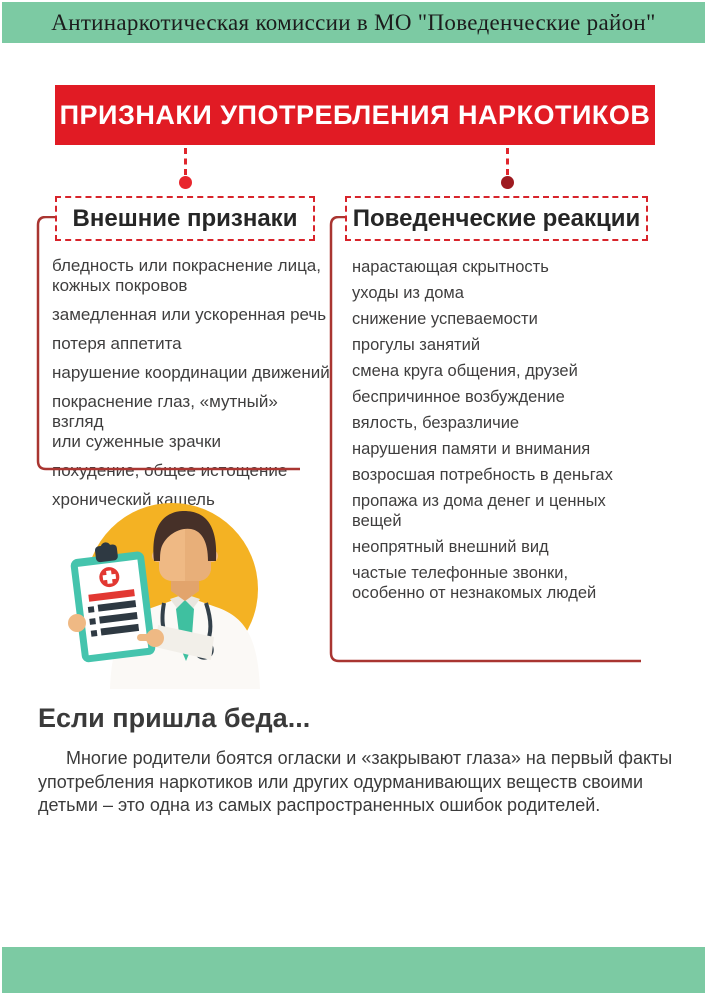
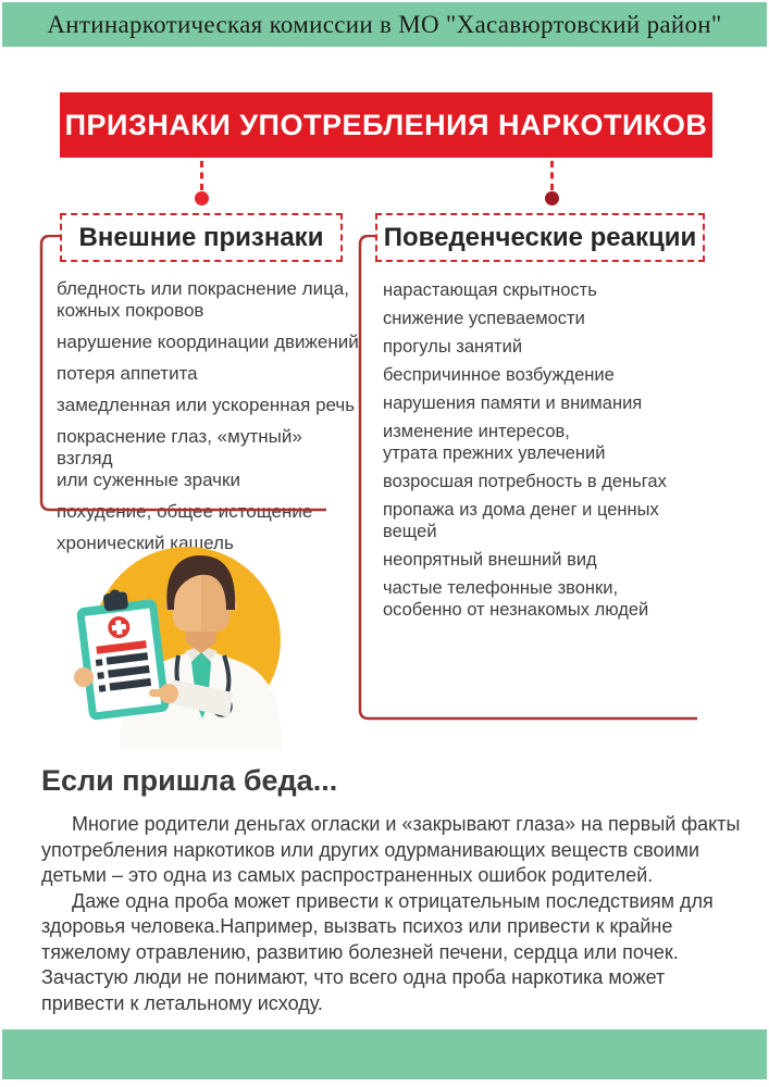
- Антинаркотическая комиссии в МО "Поведенческие район"
+ Антинаркотическая комиссии в МО "Хасавюртовский район"
  ПРИЗНАКИ УПОТРЕБЛЕНИЯ НАРКОТИКОВ
  Внешние признаки
  Поведенческие реакции
  бледность или покраснение лица,
  кожных покровов
- замедленная или ускоренная речь
+ нарушение координации движений
  потеря аппетита
- нарушение координации движений
+ замедленная или ускоренная речь
  покраснение глаз, «мутный» взгляд
  или суженные зрачки
  похудение, общее истощение
  хронический кашель
  нарастающая скрытность
- уходы из дома
  снижение успеваемости
  прогулы занятий
- смена круга общения, друзей
  беспричинное возбуждение
- вялость, безразличие
  нарушения памяти и внимания
+ изменение интересов,
+ утрата прежних увлечений
  возросшая потребность в деньгах
  пропажа из дома денег и ценных вещей
  неопрятный внешний вид
  частые телефонные звонки,
  особенно от незнакомых людей
  Если пришла беда...
- Многие родители боятся огласки и «закрывают глаза» на первый факты употребления наркотиков или других одурманивающих веществ своими детьми – это одна из самых распространенных ошибок родителей.
+ Многие родители деньгах огласки и «закрывают глаза» на первый факты употребления наркотиков или других одурманивающих веществ своими детьми – это одна из самых распространенных ошибок родителей.
+ Даже одна проба может привести к отрицательным последствиям для здоровья человека.Например, вызвать психоз или привести к крайне тяжелому отравлению, развитию болезней печени, сердца или почек. Зачастую люди не понимают, что всего одна проба наркотика может привести к летальному исходу.
